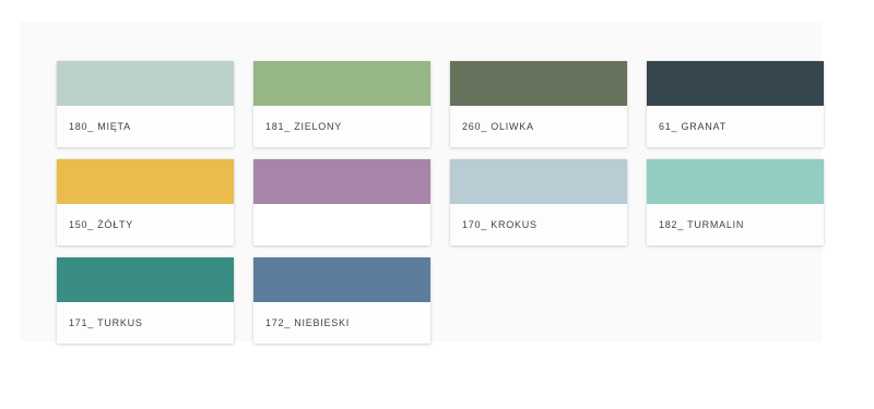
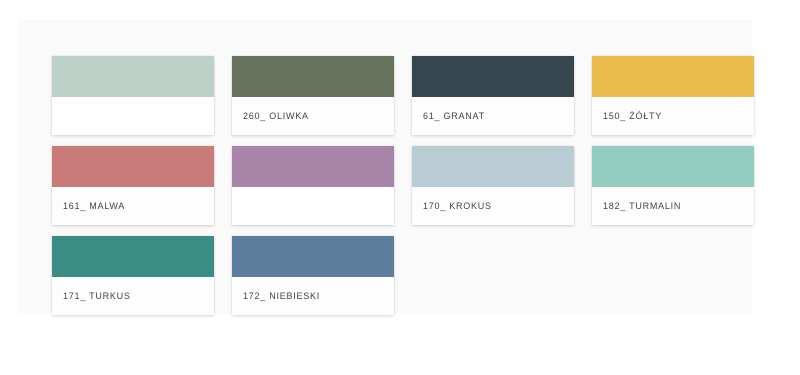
- 180_ MIĘTA
- 181_ ZIELONY
  260_ OLIWKA
  61_ GRANAT
  150_ ŻÓŁTY
+ 161_ MALWA
  170_ KROKUS
  182_ TURMALIN
  171_ TURKUS
  172_ NIEBIESKI
